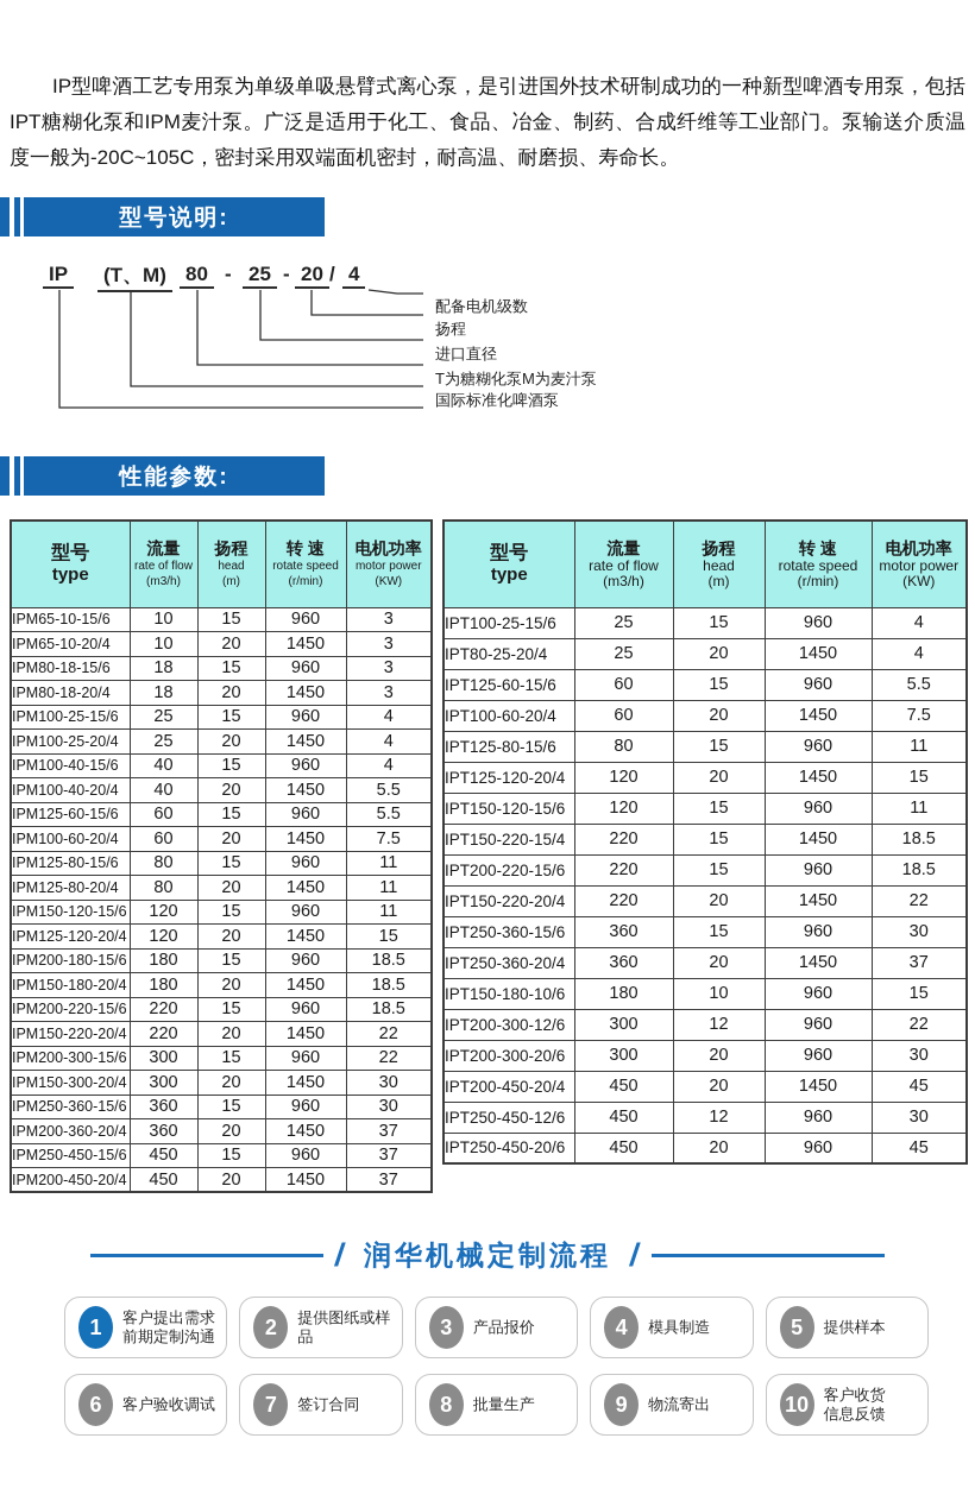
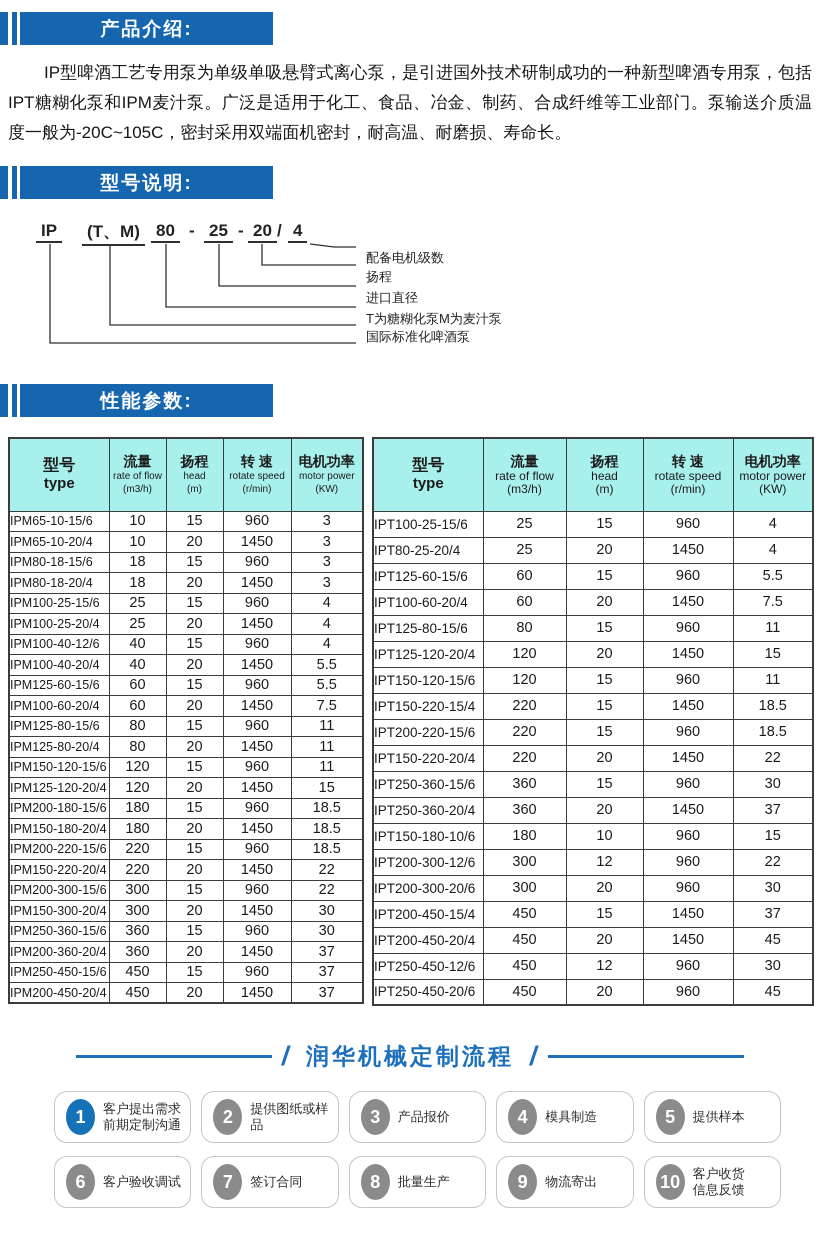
+ 产品介绍:
  IP型啤酒工艺专用泵为单级单吸悬臂式离心泵，是引进国外技术研制成功的一种新型啤酒专用泵，包括IPT糖糊化泵和IPM麦汁泵。广泛是适用于化工、食品、冶金、制药、合成纤维等工业部门。泵输送介质温度一般为-20C~105C，密封采用双端面机密封，耐高温、耐磨损、寿命长。
  型号说明:
  IP
  (T、M)
  80
  -
  25
  -
  20
  /
  4
  配备电机级数
  扬程
  进口直径
  T为糖糊化泵M为麦汁泵
  国际标准化啤酒泵
  性能参数:
  型号 type	流量 rate of flow (m3/h)	扬程 head (m)	转 速 rotate speed (r/min)	电机功率 motor power (KW)
  IPM65-10-15/6	10	15	960	3
  IPM65-10-20/4	10	20	1450	3
  IPM80-18-15/6	18	15	960	3
  IPM80-18-20/4	18	20	1450	3
  IPM100-25-15/6	25	15	960	4
  IPM100-25-20/4	25	20	1450	4
- IPM100-40-15/6	40	15	960	4
+ IPM100-40-12/6	40	15	960	4
  IPM100-40-20/4	40	20	1450	5.5
  IPM125-60-15/6	60	15	960	5.5
  IPM100-60-20/4	60	20	1450	7.5
  IPM125-80-15/6	80	15	960	11
  IPM125-80-20/4	80	20	1450	11
  IPM150-120-15/6	120	15	960	11
  IPM125-120-20/4	120	20	1450	15
  IPM200-180-15/6	180	15	960	18.5
  IPM150-180-20/4	180	20	1450	18.5
  IPM200-220-15/6	220	15	960	18.5
  IPM150-220-20/4	220	20	1450	22
  IPM200-300-15/6	300	15	960	22
  IPM150-300-20/4	300	20	1450	30
  IPM250-360-15/6	360	15	960	30
  IPM200-360-20/4	360	20	1450	37
  IPM250-450-15/6	450	15	960	37
  IPM200-450-20/4	450	20	1450	37
  型号 type	流量 rate of flow (m3/h)	扬程 head (m)	转 速 rotate speed (r/min)	电机功率 motor power (KW)
  IPT100-25-15/6	25	15	960	4
  IPT80-25-20/4	25	20	1450	4
  IPT125-60-15/6	60	15	960	5.5
  IPT100-60-20/4	60	20	1450	7.5
  IPT125-80-15/6	80	15	960	11
  IPT125-120-20/4	120	20	1450	15
  IPT150-120-15/6	120	15	960	11
  IPT150-220-15/4	220	15	1450	18.5
  IPT200-220-15/6	220	15	960	18.5
  IPT150-220-20/4	220	20	1450	22
  IPT250-360-15/6	360	15	960	30
  IPT250-360-20/4	360	20	1450	37
  IPT150-180-10/6	180	10	960	15
  IPT200-300-12/6	300	12	960	22
  IPT200-300-20/6	300	20	960	30
+ IPT200-450-15/4	450	15	1450	37
  IPT200-450-20/4	450	20	1450	45
  IPT250-450-12/6	450	12	960	30
  IPT250-450-20/6	450	20	960	45
  润华机械定制流程
  1
  客户提出需求
  前期定制沟通
  2
  提供图纸或样
  品
  3
  产品报价
  4
  模具制造
  5
  提供样本
  6
  客户验收调试
  7
  签订合同
  8
  批量生产
  9
  物流寄出
  10
  客户收货
  信息反馈
